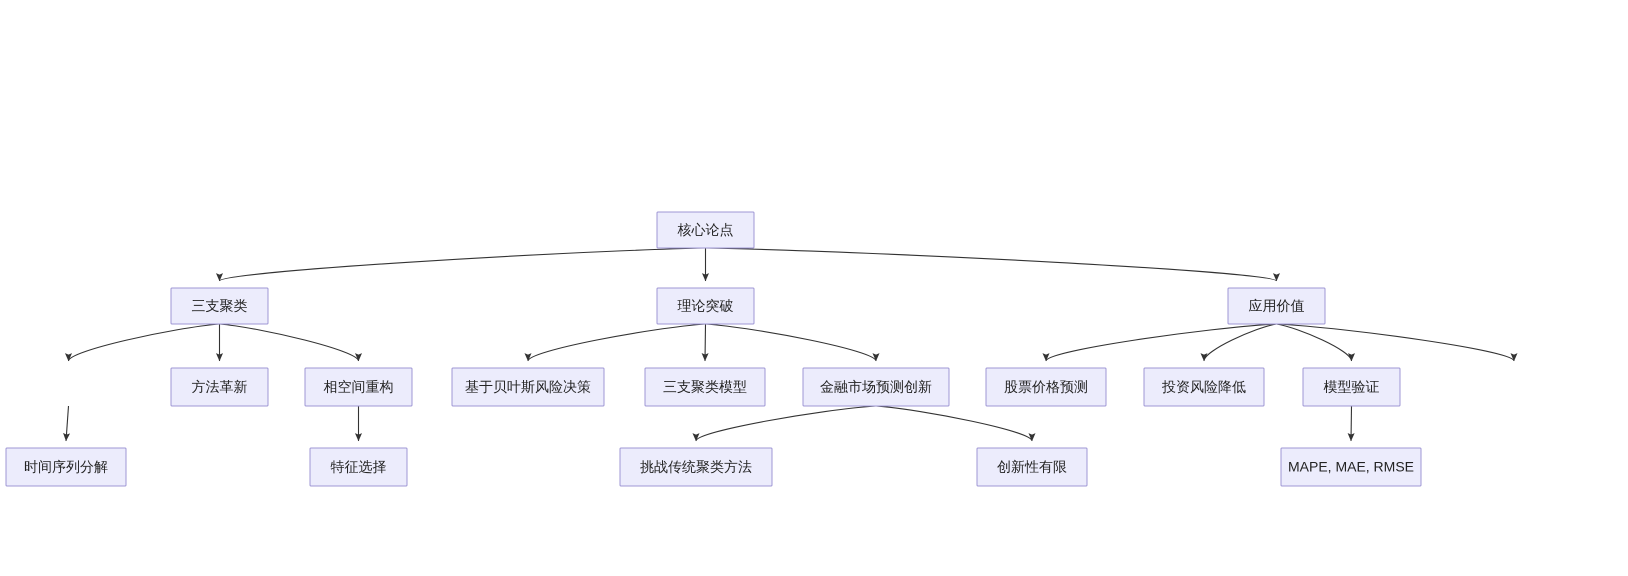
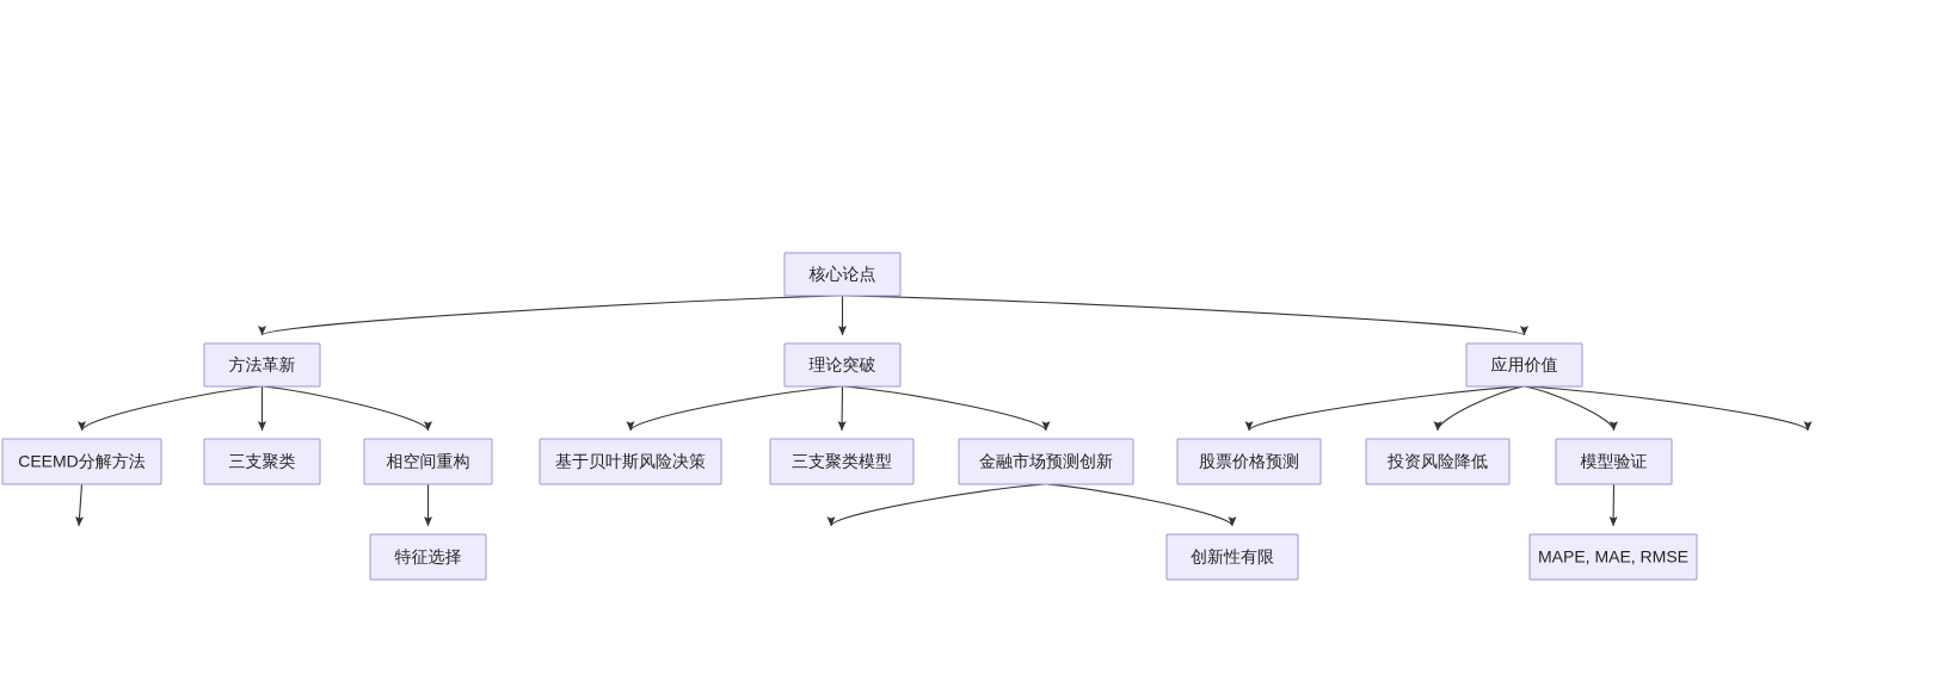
  核心论点
- 三支聚类
+ 方法革新
  理论突破
  应用价值
+ CEEMD分解方法
- 方法革新
+ 三支聚类
  相空间重构
  基于贝叶斯风险决策
  三支聚类模型
  金融市场预测创新
  股票价格预测
  投资风险降低
  模型验证
- 时间序列分解
  特征选择
- 挑战传统聚类方法
  创新性有限
  MAPE, MAE, RMSE
